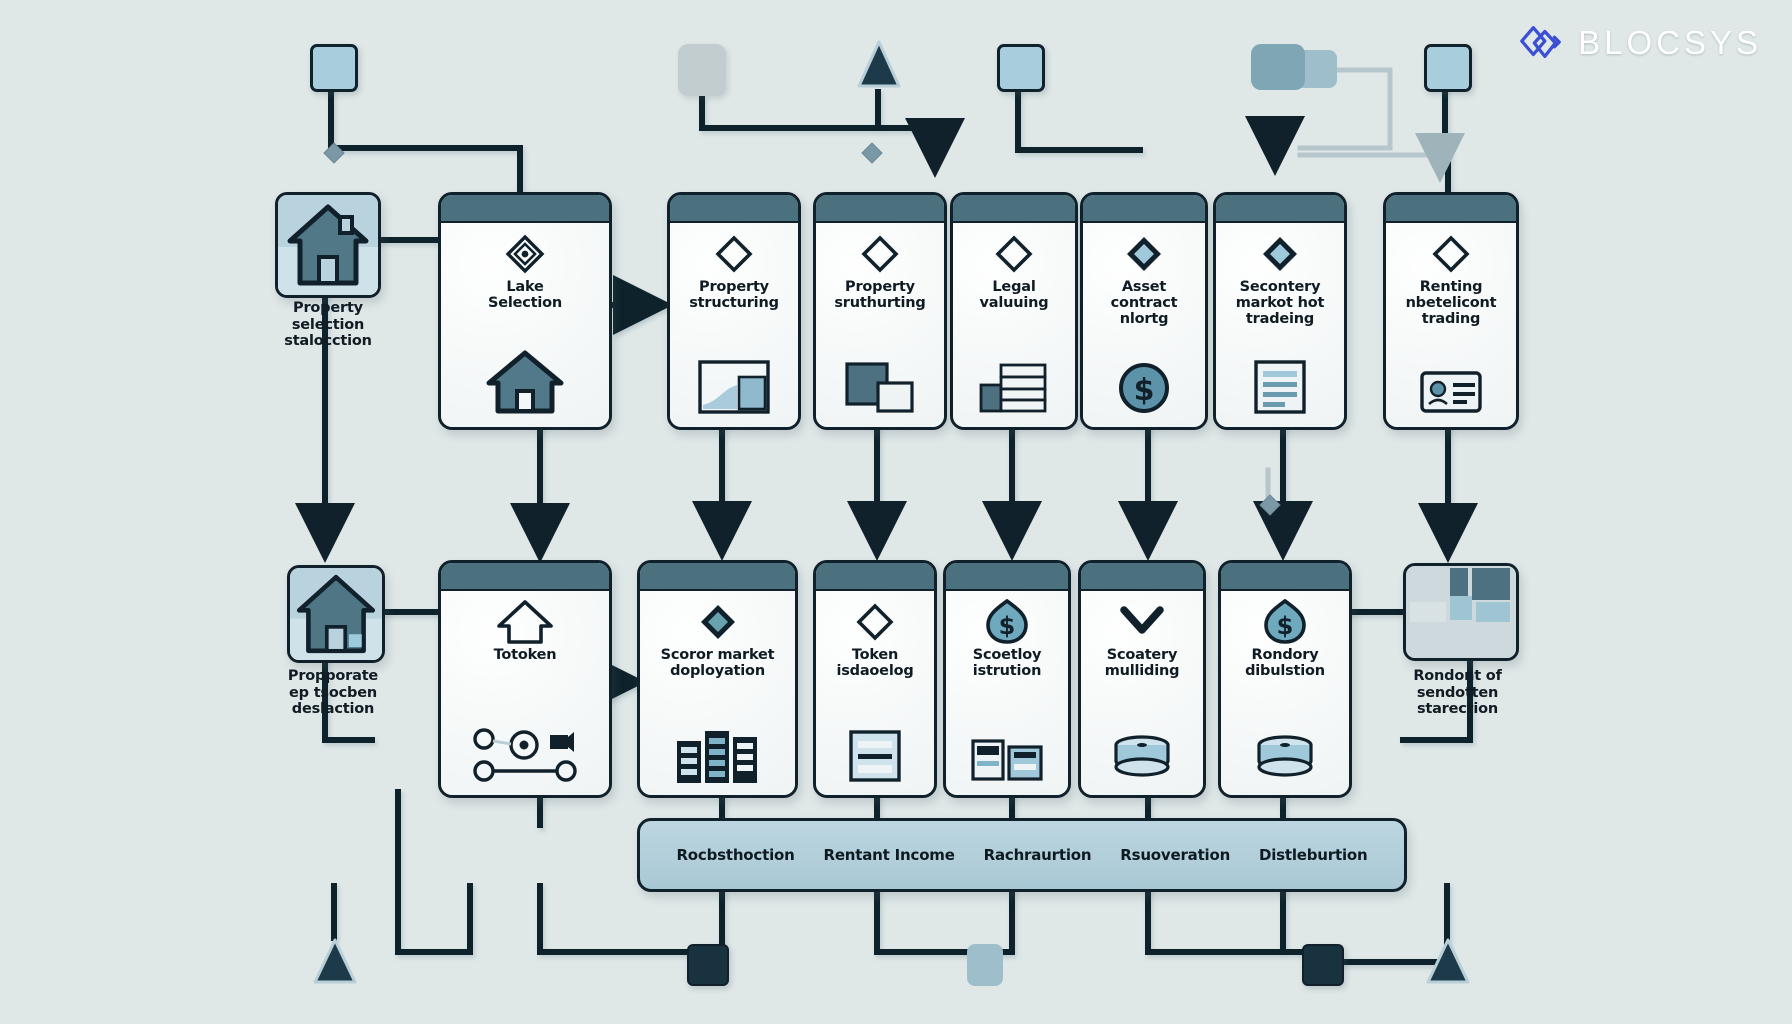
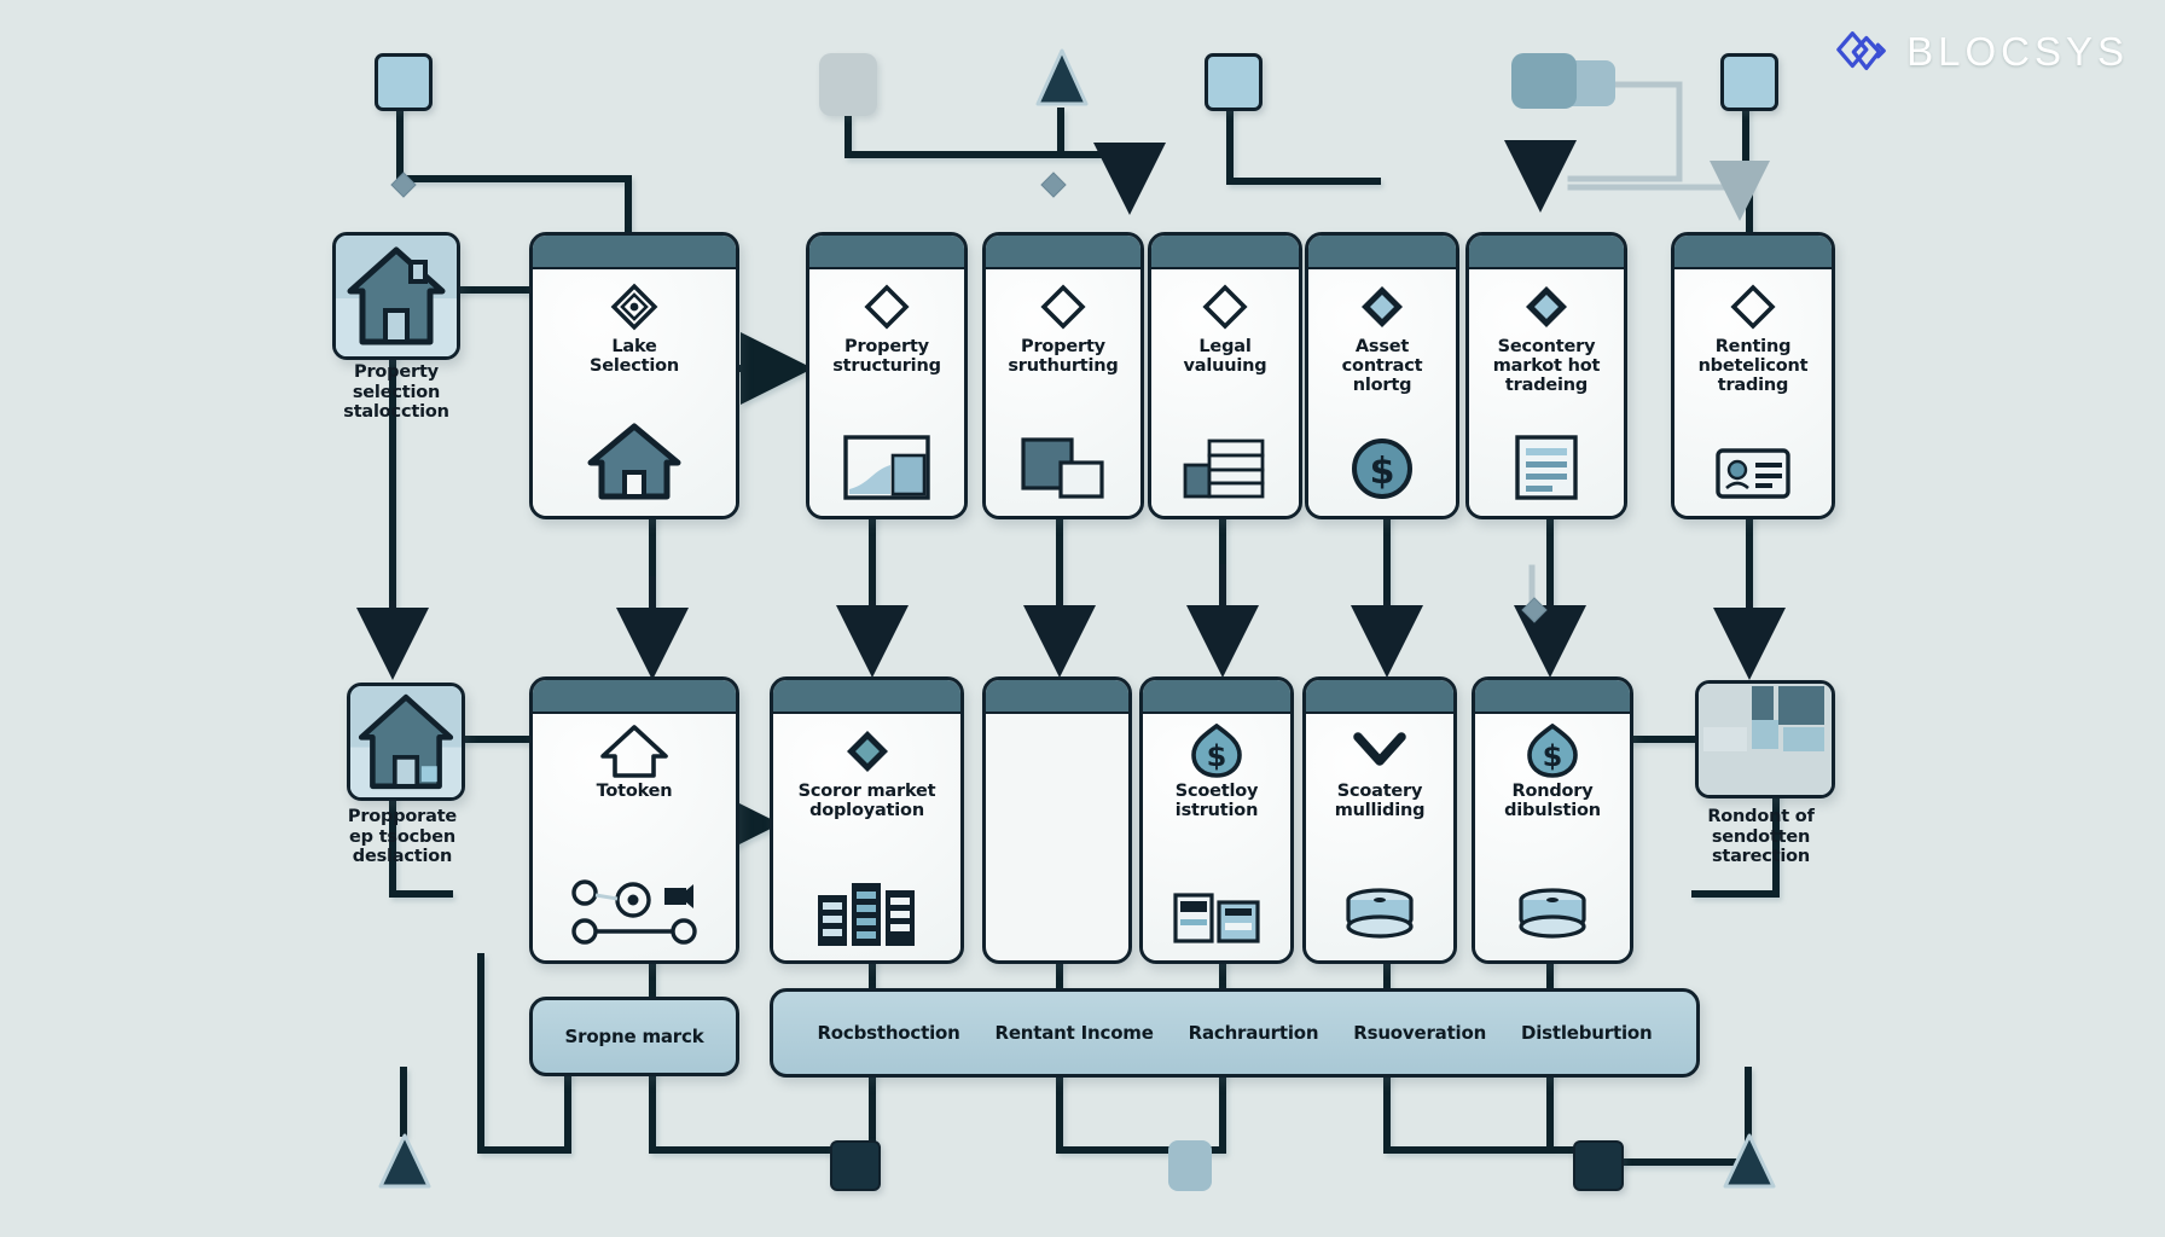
  BLOCSYS
  Property
  selection
  stalocction
  Propporate
  ep tsocben
  deslaction
  Rondont of
  sendotten
  starection
  Lake
  Selection
  Property
  structuring
  Property
  sruthurting
  Legal
  valuuing
  Asset
  contract
  nlortg
  $
  Secontery
  markot hot
  tradeing
  Renting
  nbetelicont
  trading
  Totoken
  Scoror market
  doployation
- Token
- isdaoelog
  $
  Scoetloy
  istrution
  Scoatery
  mulliding
  $
  Rondory
  dibulstion
+ Sropne marck
  Rocbsthoction
  Rentant Income
  Rachraurtion
  Rsuoveration
  Distleburtion
